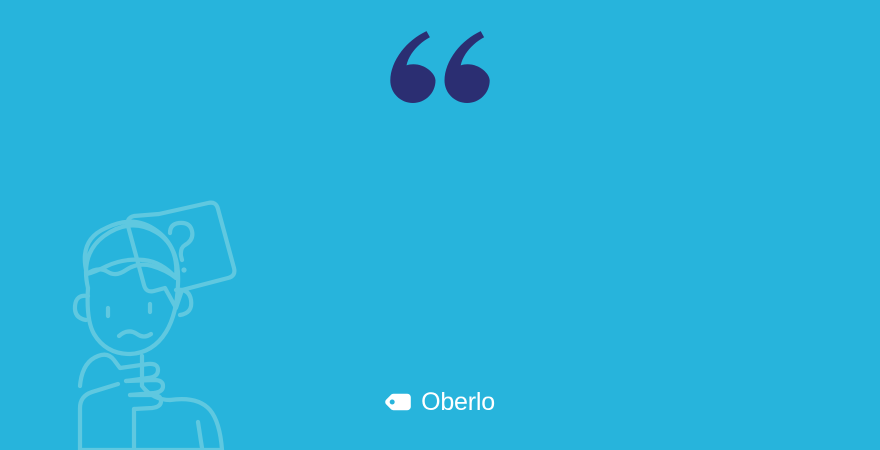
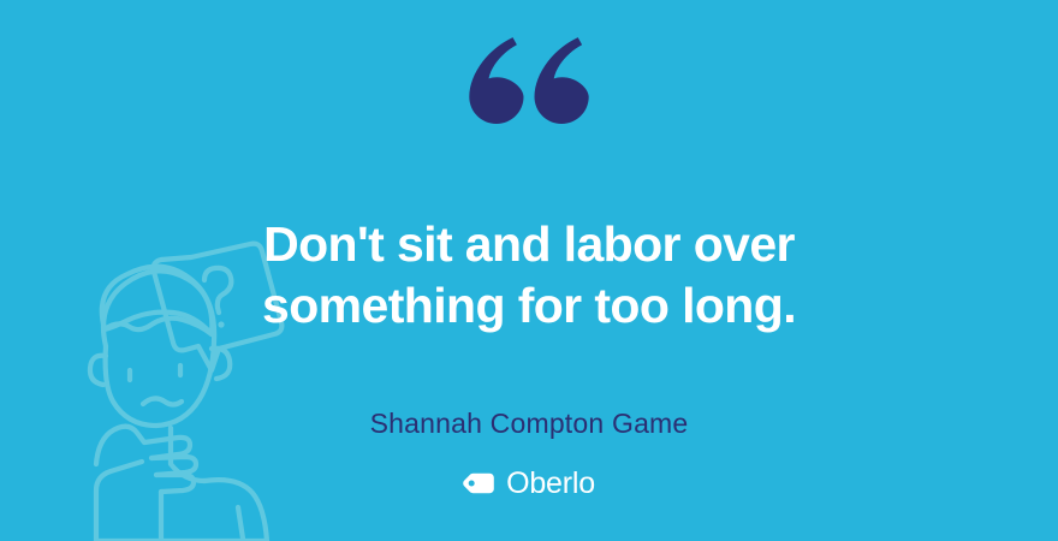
+ Don't sit and labor over
+ something for too long.
+ Shannah Compton Game
  Oberlo
